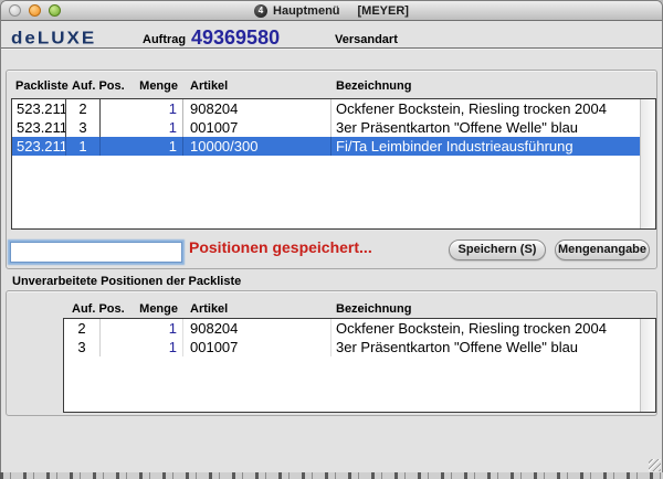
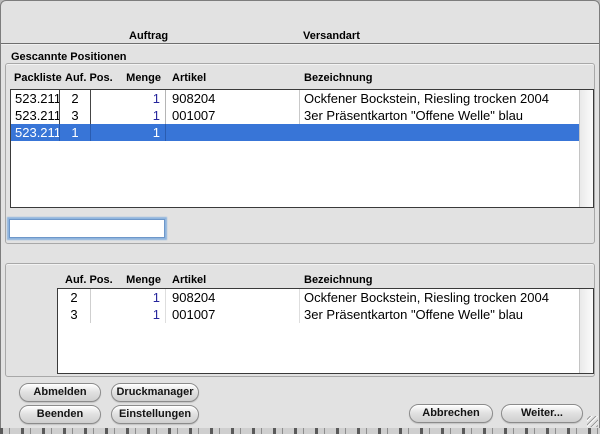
- 4
- Hauptmenü
- [MEYER]
- deLUXE
  Auftrag
- 49369580
  Versandart
+ Gescannte Positionen
  Packliste
  Auf. Pos.
  Menge
  Artikel
  Bezeichnung
  523.211
  2
  1
  908204
  Ockfener Bockstein, Riesling trocken 2004
  523.211
  3
  1
  001007
  3er Präsentkarton "Offene Welle" blau
  523.211
  1
  1
- 10000/300
- Fi/Ta Leimbinder Industrieausführung
- Positionen gespeichert...
- Speichern (S)
- Mengenangabe
- Unverarbeitete Positionen der Packliste
  Auf. Pos.
  Menge
  Artikel
  Bezeichnung
  2
  1
  908204
  Ockfener Bockstein, Riesling trocken 2004
  3
  1
  001007
  3er Präsentkarton "Offene Welle" blau
+ Abmelden
+ Druckmanager
+ Beenden
+ Einstellungen
+ Abbrechen
+ Weiter...
